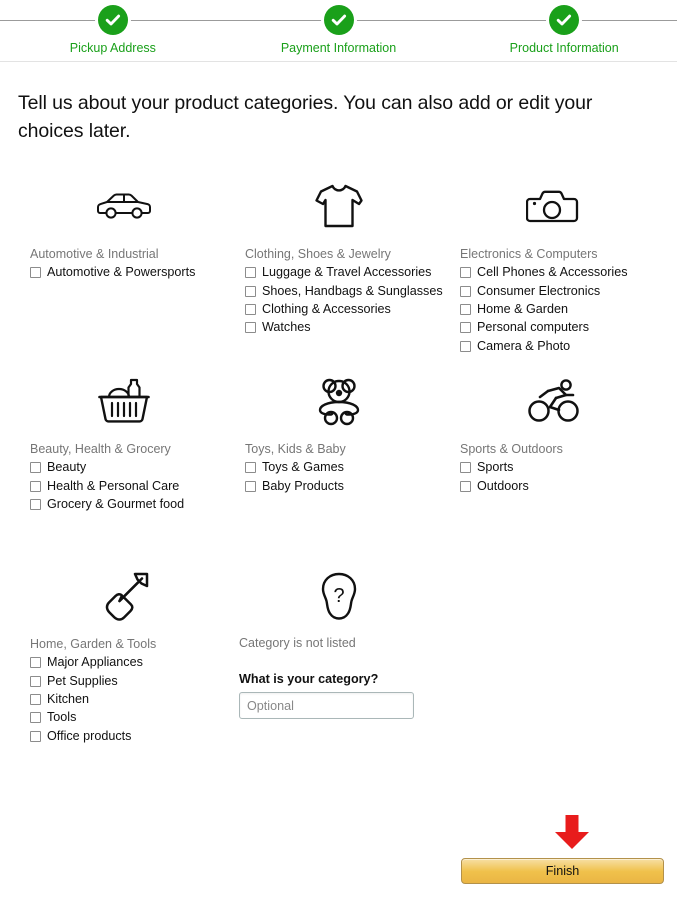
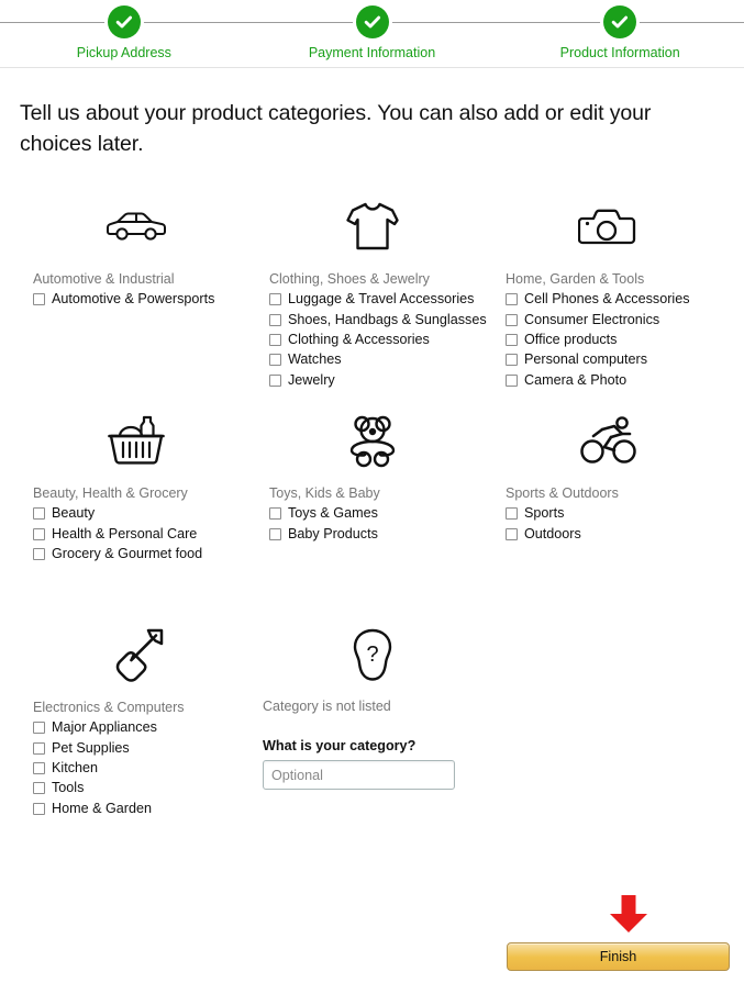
  Pickup Address
  Payment Information
  Product Information
  Tell us about your product categories. You can also add or edit your choices later.
  Automotive & Industrial
  Automotive & Powersports
  Clothing, Shoes & Jewelry
  Luggage & Travel Accessories
  Shoes, Handbags & Sunglasses
  Clothing & Accessories
  Watches
+ Jewelry
- Electronics & Computers
+ Home, Garden & Tools
  Cell Phones & Accessories
  Consumer Electronics
- Home & Garden
+ Office products
  Personal computers
  Camera & Photo
  Beauty, Health & Grocery
  Beauty
  Health & Personal Care
  Grocery & Gourmet food
  Toys, Kids & Baby
  Toys & Games
  Baby Products
  Sports & Outdoors
  Sports
  Outdoors
- Home, Garden & Tools
+ Electronics & Computers
  Major Appliances
  Pet Supplies
  Kitchen
  Tools
- Office products
+ Home & Garden
  ?
  Category is not listed
  What is your category?
  Optional
  Finish
